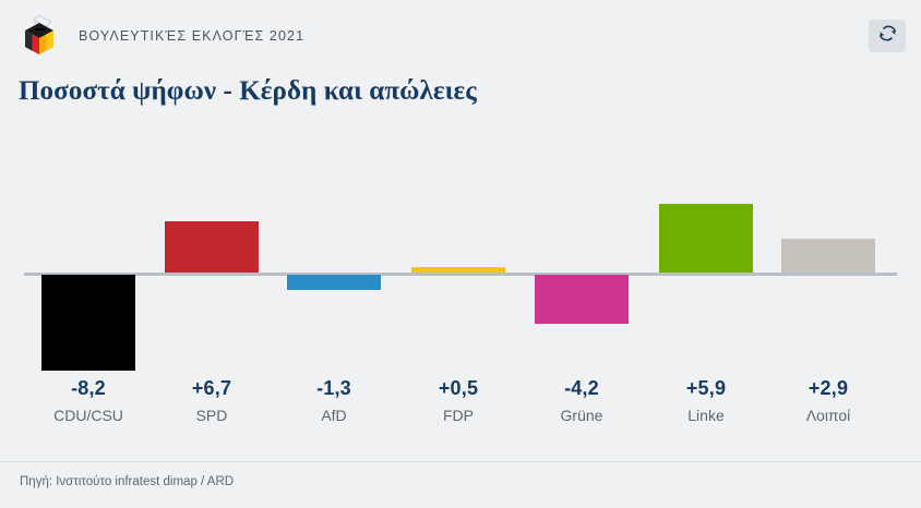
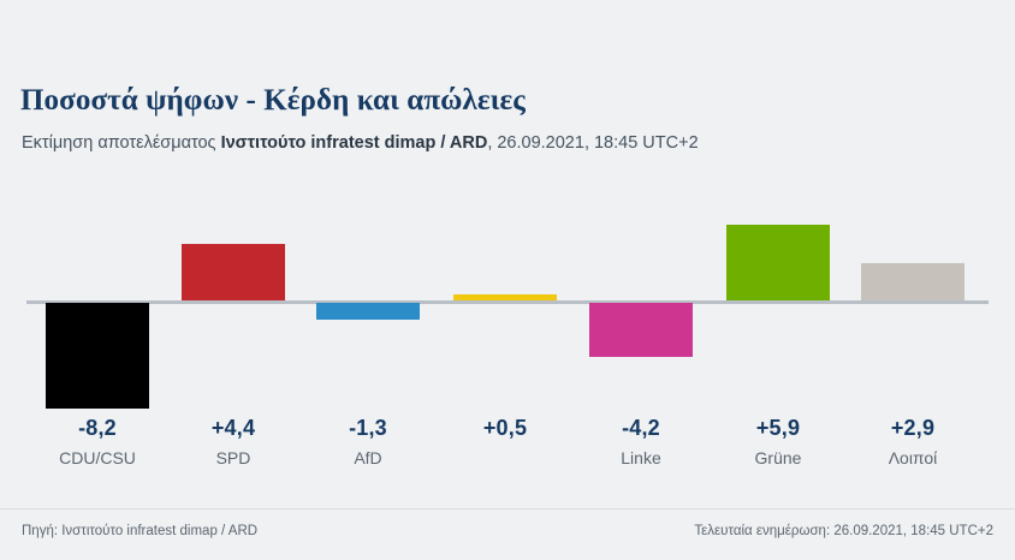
- ΒΟΥΛΕΥΤΙΚΈΣ ΕΚΛΟΓΈΣ 2021
  Ποσοστά ψήφων - Κέρδη και απώλειες
+ Εκτίμηση αποτελέσματος Ινστιτούτο infratest dimap / ARD, 26.09.2021, 18:45 UTC+2
  -8,2
  CDU/CSU
- +6,7
+ +4,4
  SPD
  -1,3
  AfD
  +0,5
- FDP
  -4,2
- Grüne
+ Linke
  +5,9
- Linke
+ Grüne
  +2,9
  Λοιποί
  Πηγή: Ινστιτούτο infratest dimap / ARD
+ Τελευταία ενημέρωση: 26.09.2021, 18:45 UTC+2
